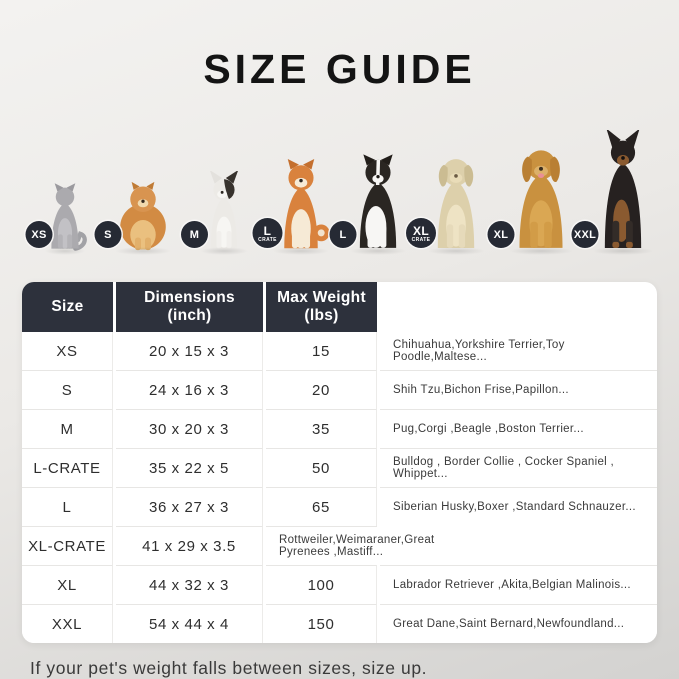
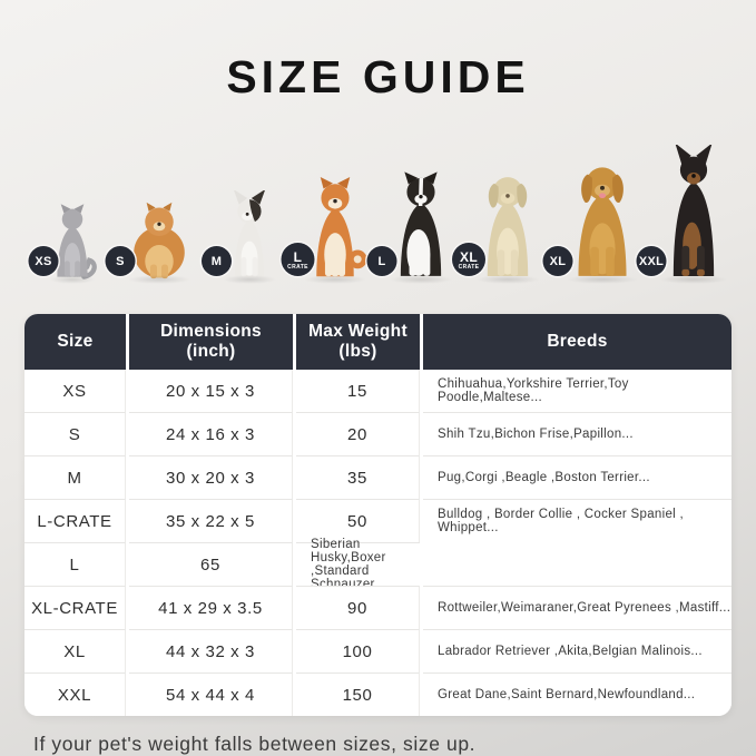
  SIZE GUIDE
  XS
  S
  M
  L
  L
  XL
  XL
  XXL
  Size
  Dimensions
  (inch)
  Max Weight
  (lbs)
+ Breeds
  XS
  20 x 15 x 3
  15
  Chihuahua,Yorkshire Terrier,Toy Poodle,Maltese...
  S
  24 x 16 x 3
  20
  Shih Tzu,Bichon Frise,Papillon...
  M
  30 x 20 x 3
  35
  Pug,Corgi ,Beagle ,Boston Terrier...
  L-CRATE
  35 x 22 x 5
  50
  Bulldog , Border Collie , Cocker Spaniel , Whippet...
  L
- 36 x 27 x 3
  65
  Siberian Husky,Boxer ,Standard Schnauzer...
  XL-CRATE
  41 x 29 x 3.5
+ 90
  Rottweiler,Weimaraner,Great Pyrenees ,Mastiff...
  XL
  44 x 32 x 3
  100
  Labrador Retriever ,Akita,Belgian Malinois...
  XXL
  54 x 44 x 4
  150
  Great Dane,Saint Bernard,Newfoundland...
  If your pet's weight falls between sizes, size up.
